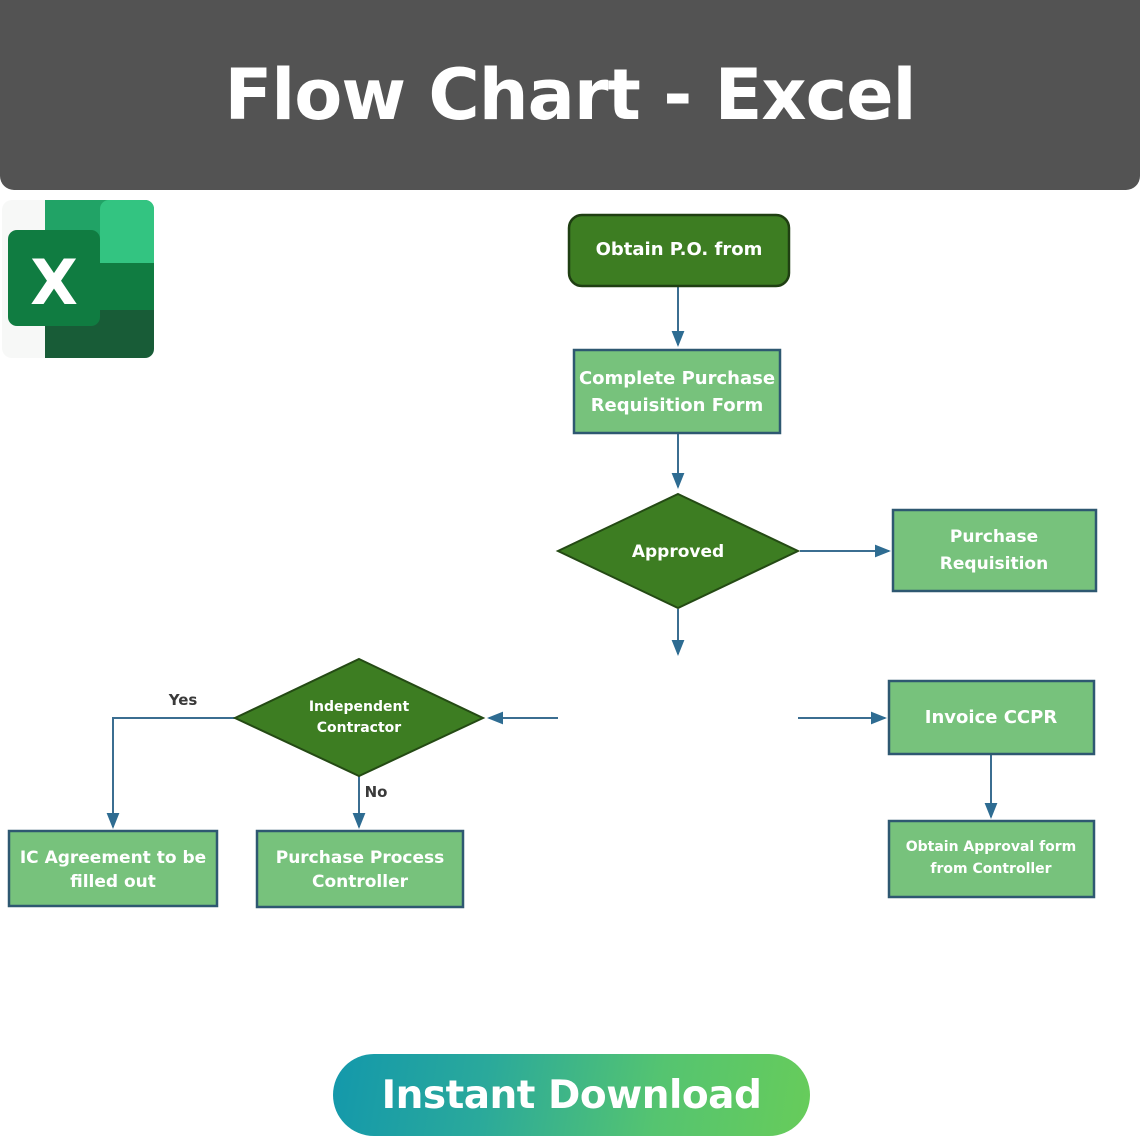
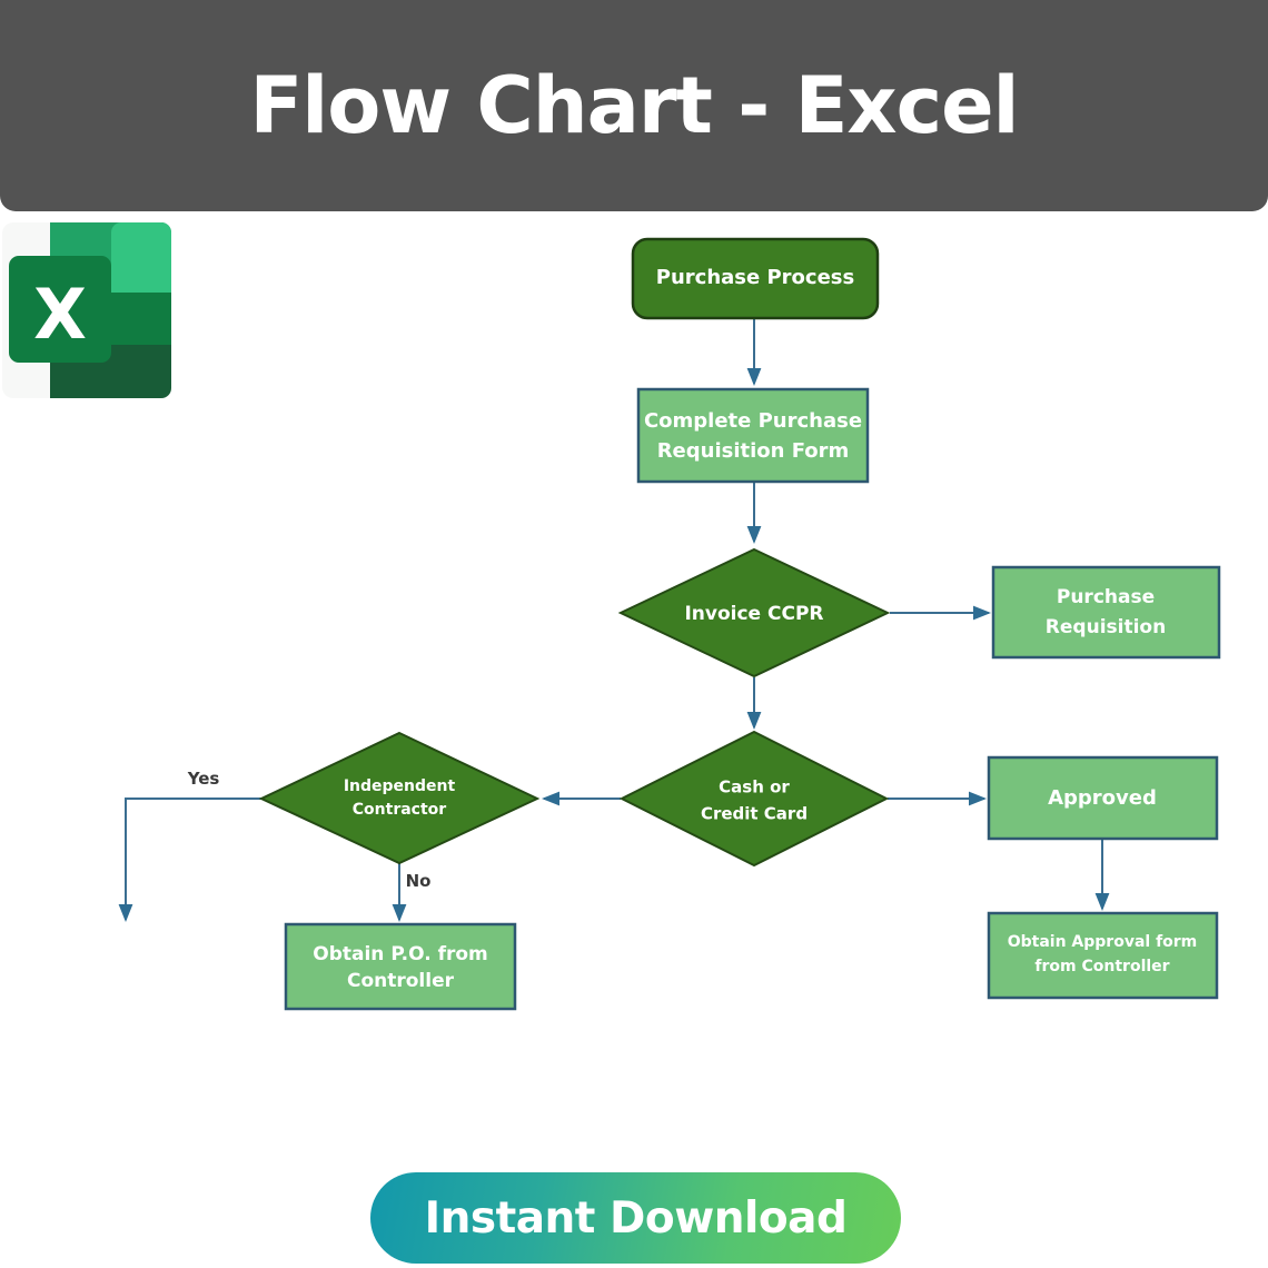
  Flow Chart - Excel
  X
  Yes
  No
- Obtain P.O. from
+ Purchase Process
  Complete Purchase
  Requisition Form
- Approved
+ Invoice CCPR
  Purchase
  Requisition
+ Cash or
+ Credit Card
  Independent
  Contractor
- Invoice CCPR
+ Approved
- IC Agreement to be
- filled out
- Purchase Process
+ Obtain P.O. from
  Controller
  Obtain Approval form
  from Controller
  Instant Download
